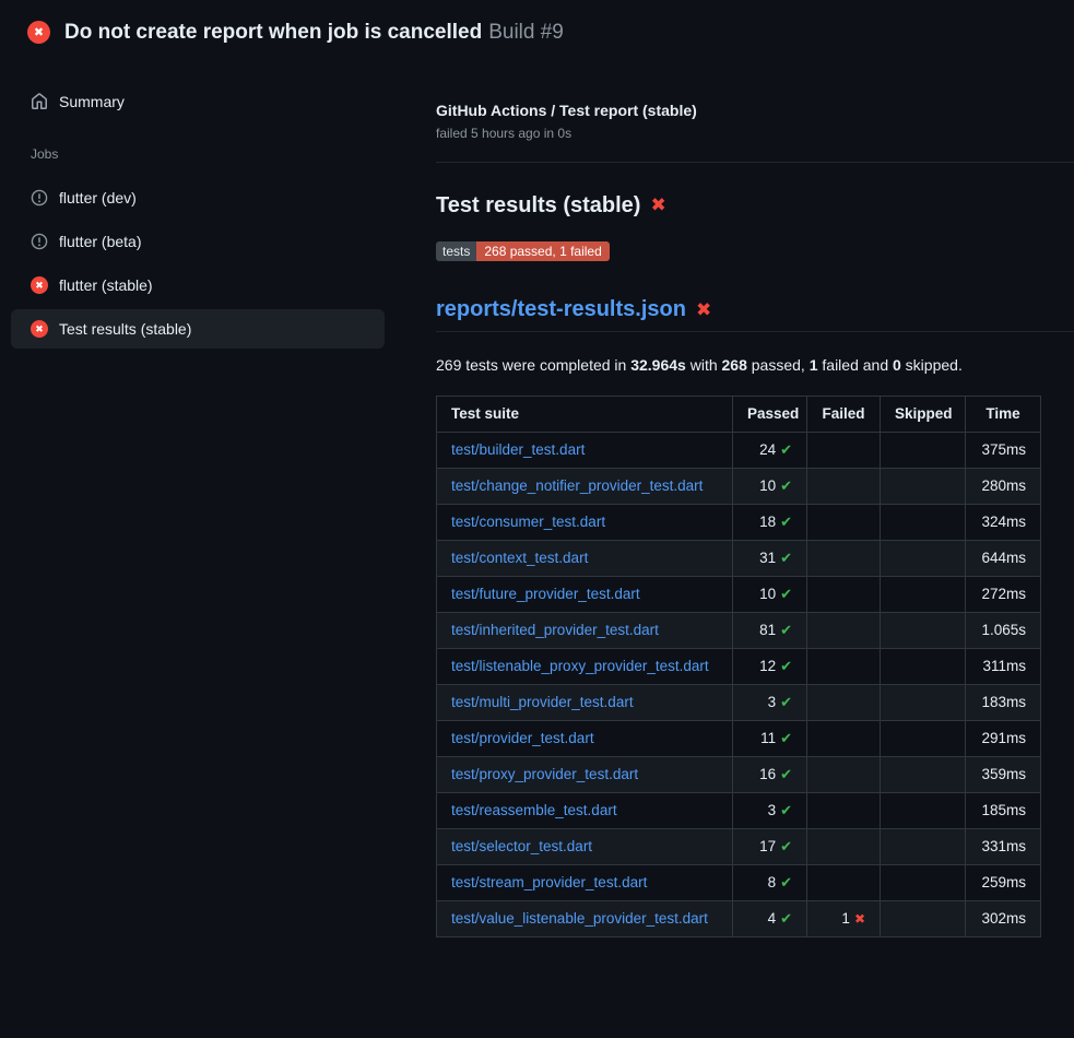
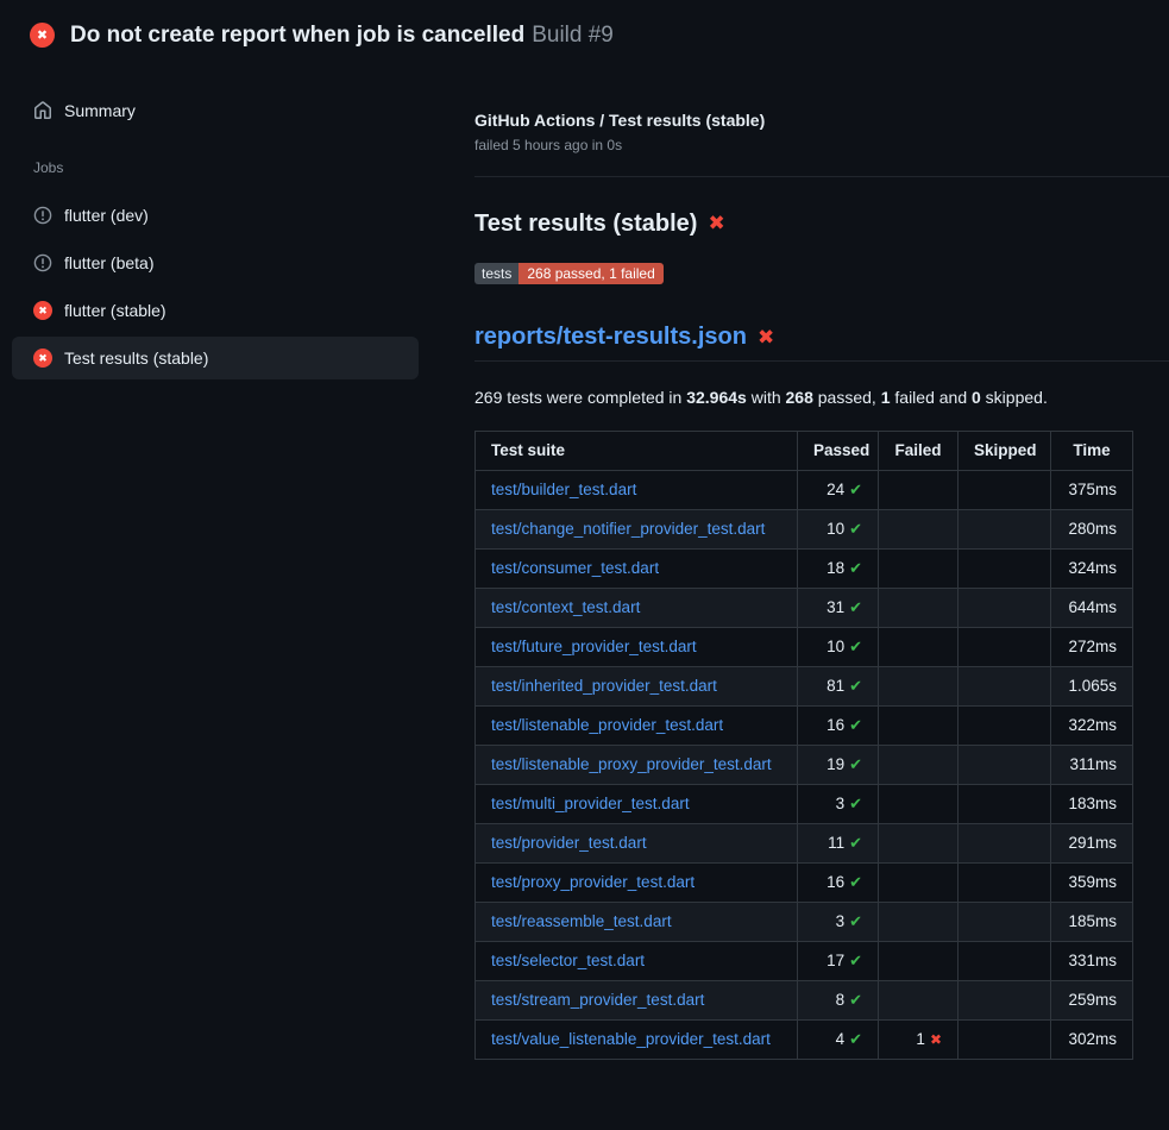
  ✖
  Do not create report when job is cancelled Build #9
  Summary
  Jobs
  flutter (dev)
  flutter (beta)
  ✖
  flutter (stable)
  ✖
  Test results (stable)
- GitHub Actions / Test report (stable)
+ GitHub Actions / Test results (stable)
  failed 5 hours ago in 0s
  Test results (stable)
  ✖
  tests
  268 passed, 1 failed
  reports/test-results.json
  ✖
  269 tests were completed in 32.964s with 268 passed, 1 failed and 0 skipped.
  Test suite	Passed	Failed	Skipped	Time
  test/builder_test.dart	24 ✔			375ms
  test/change_notifier_provider_test.dart	10 ✔			280ms
  test/consumer_test.dart	18 ✔			324ms
  test/context_test.dart	31 ✔			644ms
  test/future_provider_test.dart	10 ✔			272ms
  test/inherited_provider_test.dart	81 ✔			1.065s
+ test/listenable_provider_test.dart	16 ✔			322ms
- test/listenable_proxy_provider_test.dart	12 ✔			311ms
+ test/listenable_proxy_provider_test.dart	19 ✔			311ms
  test/multi_provider_test.dart	3 ✔			183ms
  test/provider_test.dart	11 ✔			291ms
  test/proxy_provider_test.dart	16 ✔			359ms
  test/reassemble_test.dart	3 ✔			185ms
  test/selector_test.dart	17 ✔			331ms
  test/stream_provider_test.dart	8 ✔			259ms
  test/value_listenable_provider_test.dart	4 ✔	1 ✖		302ms
